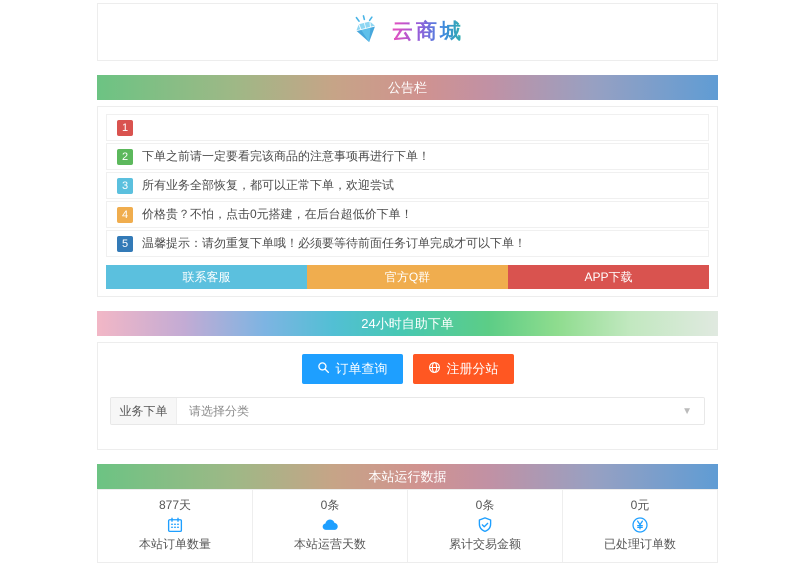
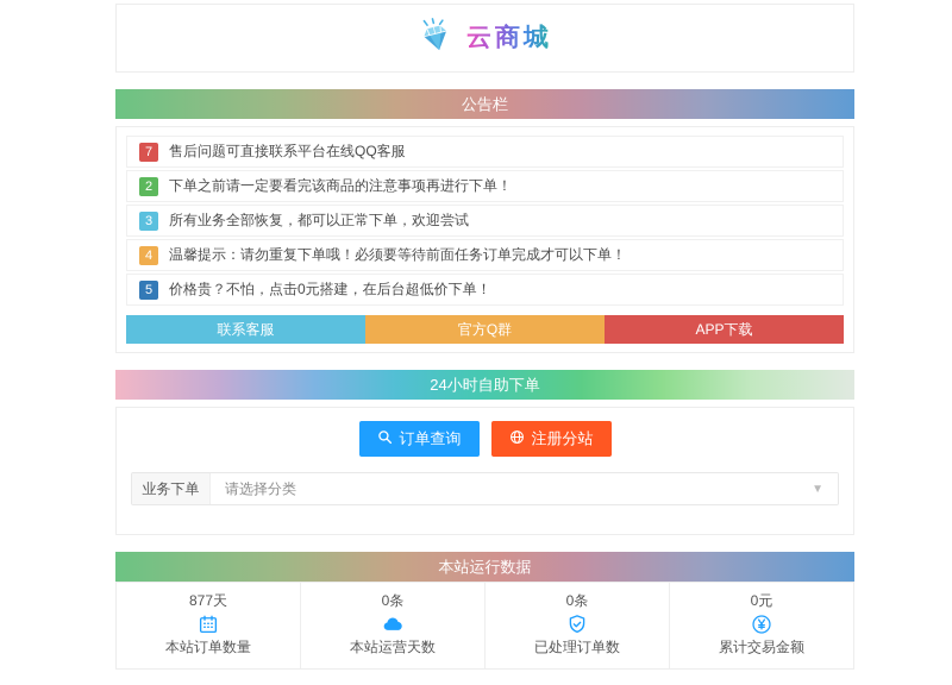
  云商城
  公告栏
- 1
+ 7
+ 售后问题可直接联系平台在线QQ客服
  2
  下单之前请一定要看完该商品的注意事项再进行下单！
  3
  所有业务全部恢复，都可以正常下单，欢迎尝试
  4
- 价格贵？不怕，点击0元搭建，在后台超低价下单！
+ 温馨提示：请勿重复下单哦！必须要等待前面任务订单完成才可以下单！
  5
- 温馨提示：请勿重复下单哦！必须要等待前面任务订单完成才可以下单！
+ 价格贵？不怕，点击0元搭建，在后台超低价下单！
  联系客服
  官方Q群
  APP下载
  24小时自助下单
  订单查询
  注册分站
  业务下单
  请选择分类
  ▼
  本站运行数据
  877天
  本站订单数量
  0条
  本站运营天数
  0条
- 累计交易金额
+ 已处理订单数
  0元
- 已处理订单数
+ 累计交易金额
